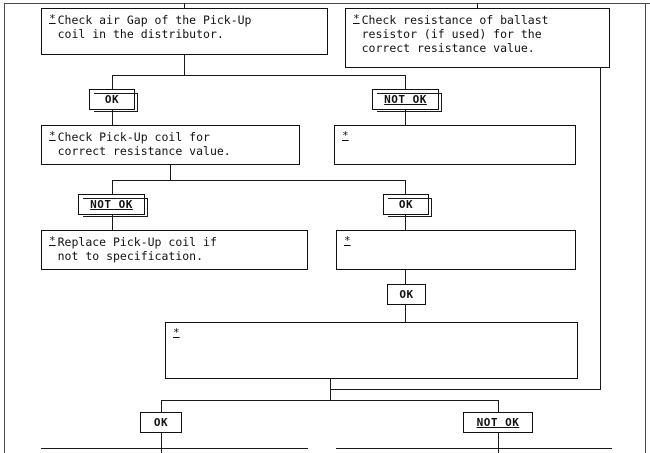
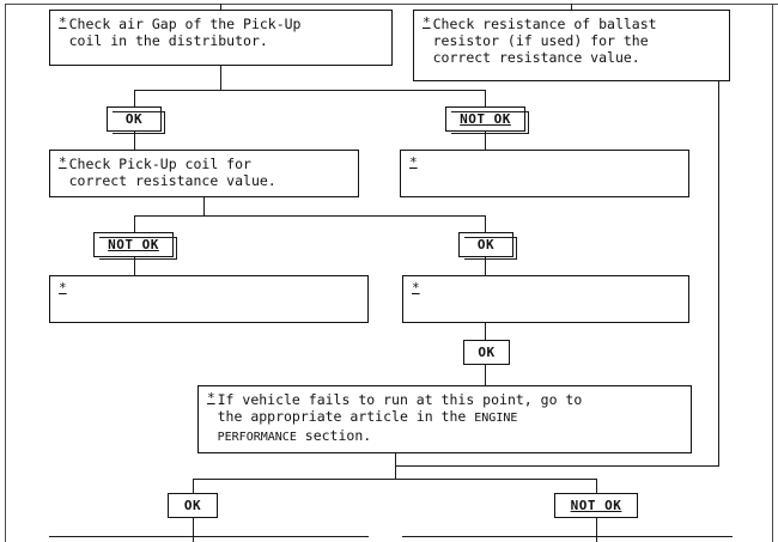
  *
  Check air Gap of the Pick-Up
  coil in the distributor.
  *
  Check resistance of ballast
  resistor (if used) for the
  correct resistance value.
  OK
  NOT OK
  *
  Check Pick-Up coil for
  correct resistance value.
  *
  NOT OK
  OK
  *
- Replace Pick-Up coil if
- not to specification.
  *
  OK
  *
+ If vehicle fails to run at this point, go to
+ the appropriate article in the ENGINE PERFORMANCE section.
  OK
  NOT OK
